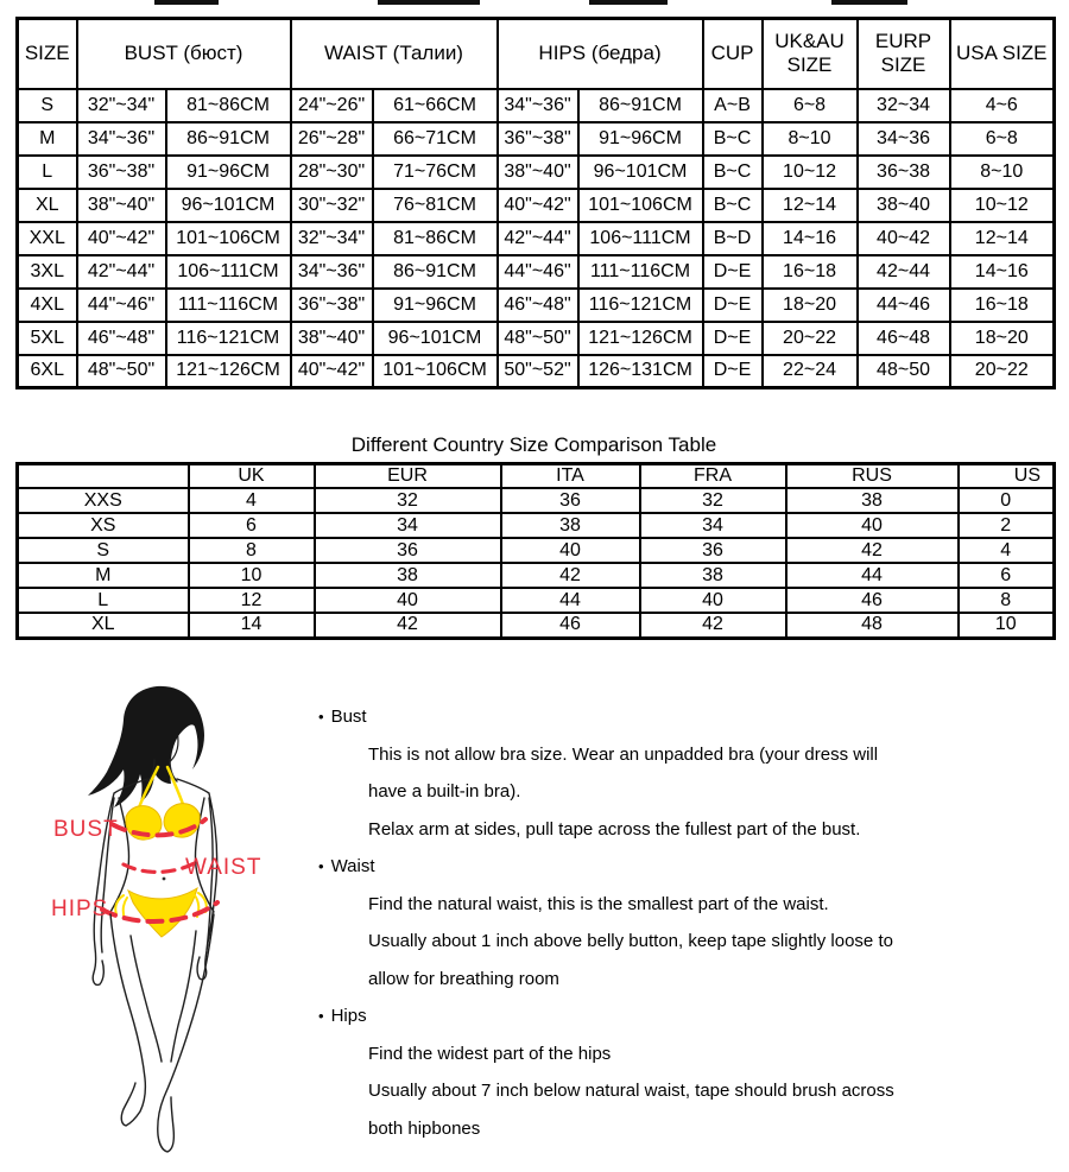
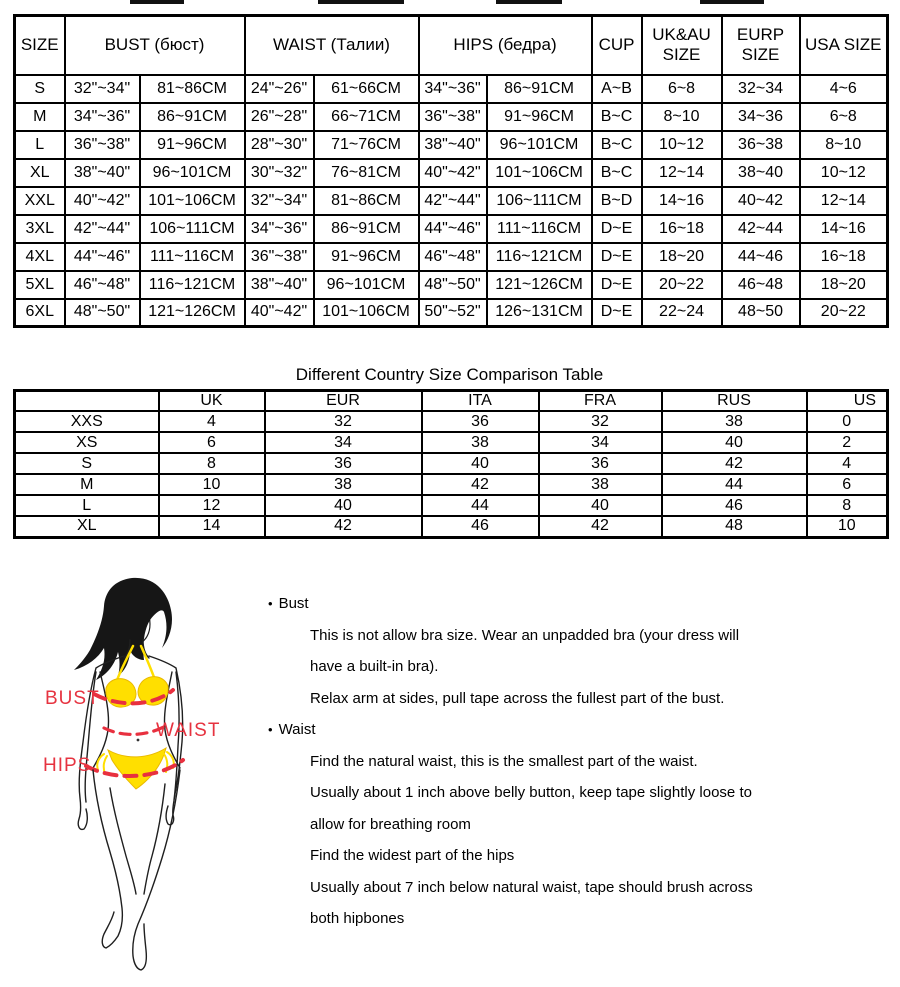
  SIZE	BUST (бюст)	WAIST (Талии)	HIPS (бедра)	CUP	UK&AU SIZE	EURP SIZE	USA SIZE
  S	32"~34"	81~86CM	24"~26"	61~66CM	34"~36"	86~91CM	A~B	6~8	32~34	4~6
  M	34"~36"	86~91CM	26"~28"	66~71CM	36"~38"	91~96CM	B~C	8~10	34~36	6~8
  L	36"~38"	91~96CM	28"~30"	71~76CM	38"~40"	96~101CM	B~C	10~12	36~38	8~10
  XL	38"~40"	96~101CM	30"~32"	76~81CM	40"~42"	101~106CM	B~C	12~14	38~40	10~12
  XXL	40"~42"	101~106CM	32"~34"	81~86CM	42"~44"	106~111CM	B~D	14~16	40~42	12~14
  3XL	42"~44"	106~111CM	34"~36"	86~91CM	44"~46"	111~116CM	D~E	16~18	42~44	14~16
  4XL	44"~46"	111~116CM	36"~38"	91~96CM	46"~48"	116~121CM	D~E	18~20	44~46	16~18
  5XL	46"~48"	116~121CM	38"~40"	96~101CM	48"~50"	121~126CM	D~E	20~22	46~48	18~20
  6XL	48"~50"	121~126CM	40"~42"	101~106CM	50"~52"	126~131CM	D~E	22~24	48~50	20~22
  Different Country Size Comparison Table
  	UK	EUR	ITA	FRA	RUS	US
  XXS	4	32	36	32	38	0
  XS	6	34	38	34	40	2
  S	8	36	40	36	42	4
  M	10	38	42	38	44	6
  L	12	40	44	40	46	8
  XL	14	42	46	42	48	10
  BUST
  WAIST
  HIPS
  • Bust
  This is not allow bra size. Wear an unpadded bra (your dress will
  have a built-in bra).
  Relax arm at sides, pull tape across the fullest part of the bust.
  • Waist
  Find the natural waist, this is the smallest part of the waist.
  Usually about 1 inch above belly button, keep tape slightly loose to
  allow for breathing room
- • Hips
  Find the widest part of the hips
  Usually about 7 inch below natural waist, tape should brush across
  both hipbones
